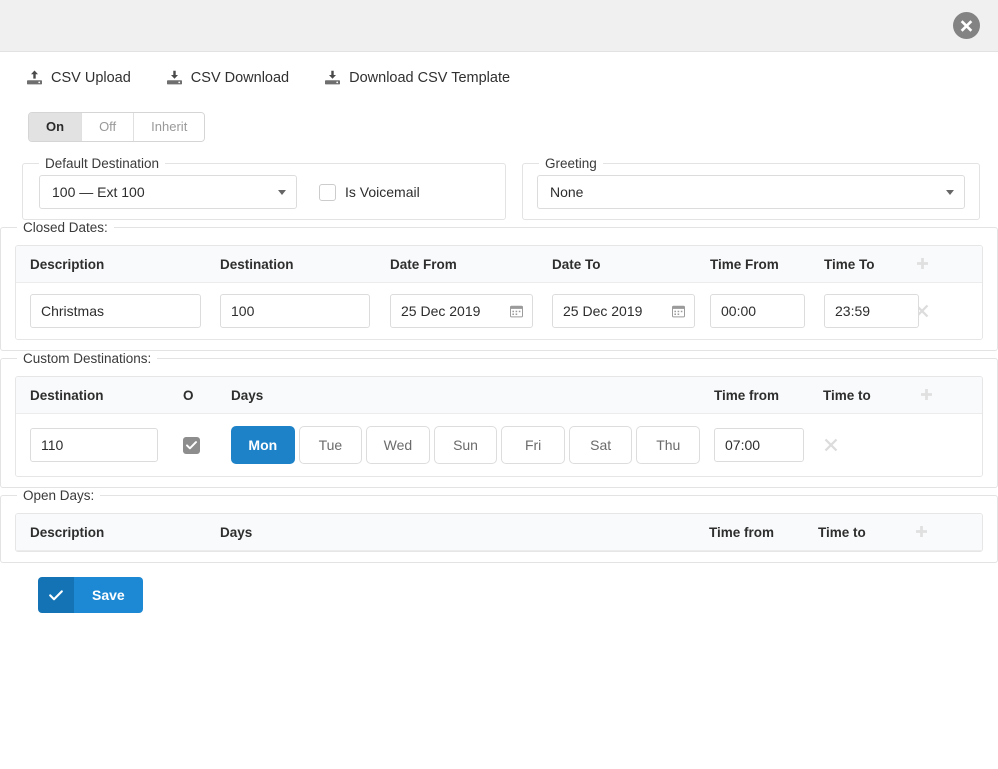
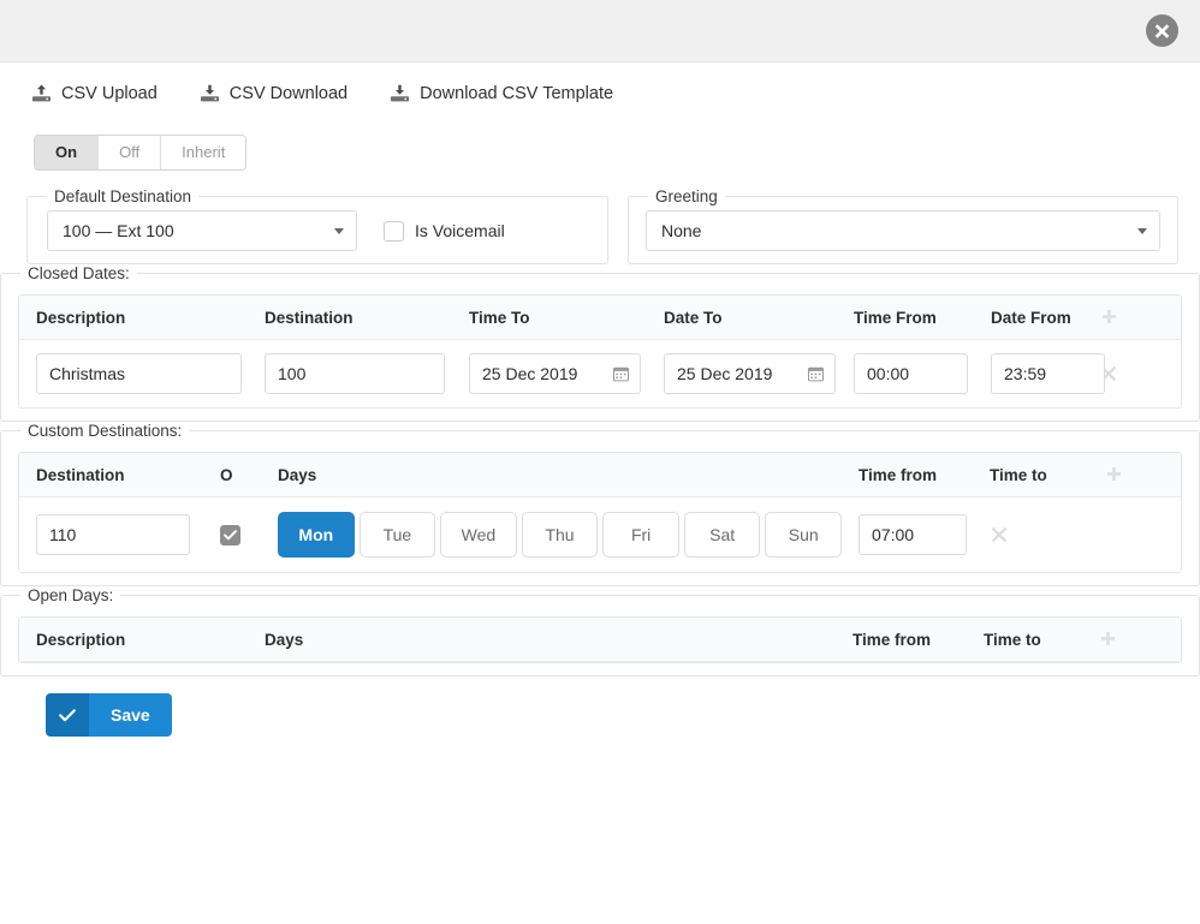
  CSV Upload
  CSV Download
  Download CSV Template
  On
  Off
  Inherit
  Default Destination
  100 — Ext 100
  Is Voicemail
  Greeting
  None
  Closed Dates:
  Description
  Destination
- Date From
+ Time To
  Date To
  Time From
- Time To
+ Date From
  Christmas
  100
  25 Dec 2019
  25 Dec 2019
  00:00
  23:59
  Custom Destinations:
  Destination
  O
  Days
  Time from
  Time to
  110
  Mon
  Tue
  Wed
- Sun
+ Thu
  Fri
  Sat
- Thu
+ Sun
  07:00
  Open Days:
  Description
  Days
  Time from
  Time to
  Save
